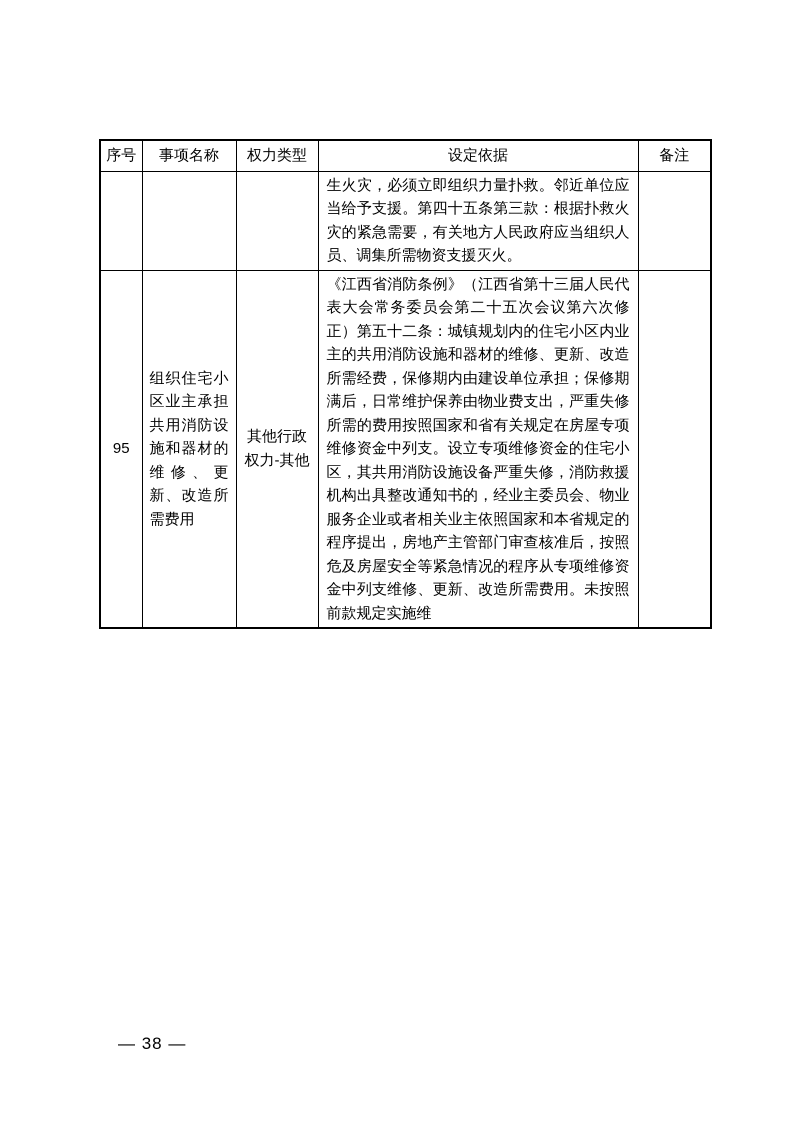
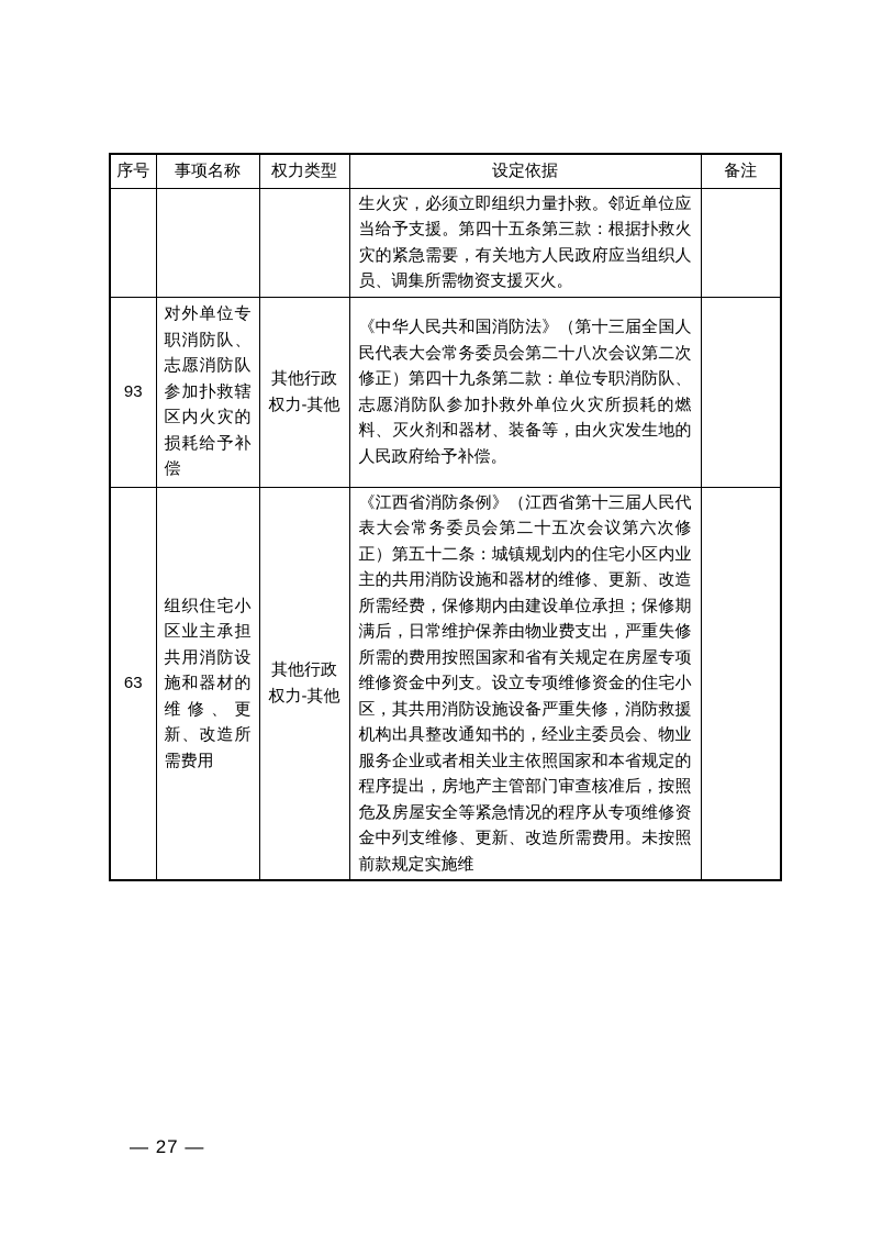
  序号	事项名称	权力类型	设定依据	备注
  			生火灾，必须立即组织力量扑救。邻近单位应当给予支援。第四十五条第三款：根据扑救火灾的紧急需要，有关地方人民政府应当组织人员、调集所需物资支援灭火。
+ 93	对外单位专职消防队、志愿消防队参加扑救辖区内火灾的损耗给予补偿	其他行政权力-其他	《中华人民共和国消防法》（第十三届全国人民代表大会常务委员会第二十八次会议第二次修正）第四十九条第二款：单位专职消防队、志愿消防队参加扑救外单位火灾所损耗的燃料、灭火剂和器材、装备等，由火灾发生地的人民政府给予补偿。
- 95	组织住宅小区业主承担共用消防设施和器材的维修、更新、改造所需费用	其他行政权力-其他	《江西省消防条例》（江西省第十三届人民代表大会常务委员会第二十五次会议第六次修正）第五十二条：城镇规划内的住宅小区内业主的共用消防设施和器材的维修、更新、改造所需经费，保修期内由建设单位承担；保修期满后，日常维护保养由物业费支出，严重失修所需的费用按照国家和省有关规定在房屋专项维修资金中列支。设立专项维修资金的住宅小区，其共用消防设施设备严重失修，消防救援机构出具整改通知书的，经业主委员会、物业服务企业或者相关业主依照国家和本省规定的程序提出，房地产主管部门审查核准后，按照危及房屋安全等紧急情况的程序从专项维修资金中列支维修、更新、改造所需费用。未按照前款规定实施维
+ 63	组织住宅小区业主承担共用消防设施和器材的维修、更新、改造所需费用	其他行政权力-其他	《江西省消防条例》（江西省第十三届人民代表大会常务委员会第二十五次会议第六次修正）第五十二条：城镇规划内的住宅小区内业主的共用消防设施和器材的维修、更新、改造所需经费，保修期内由建设单位承担；保修期满后，日常维护保养由物业费支出，严重失修所需的费用按照国家和省有关规定在房屋专项维修资金中列支。设立专项维修资金的住宅小区，其共用消防设施设备严重失修，消防救援机构出具整改通知书的，经业主委员会、物业服务企业或者相关业主依照国家和本省规定的程序提出，房地产主管部门审查核准后，按照危及房屋安全等紧急情况的程序从专项维修资金中列支维修、更新、改造所需费用。未按照前款规定实施维
- — 38 —
+ — 27 —
